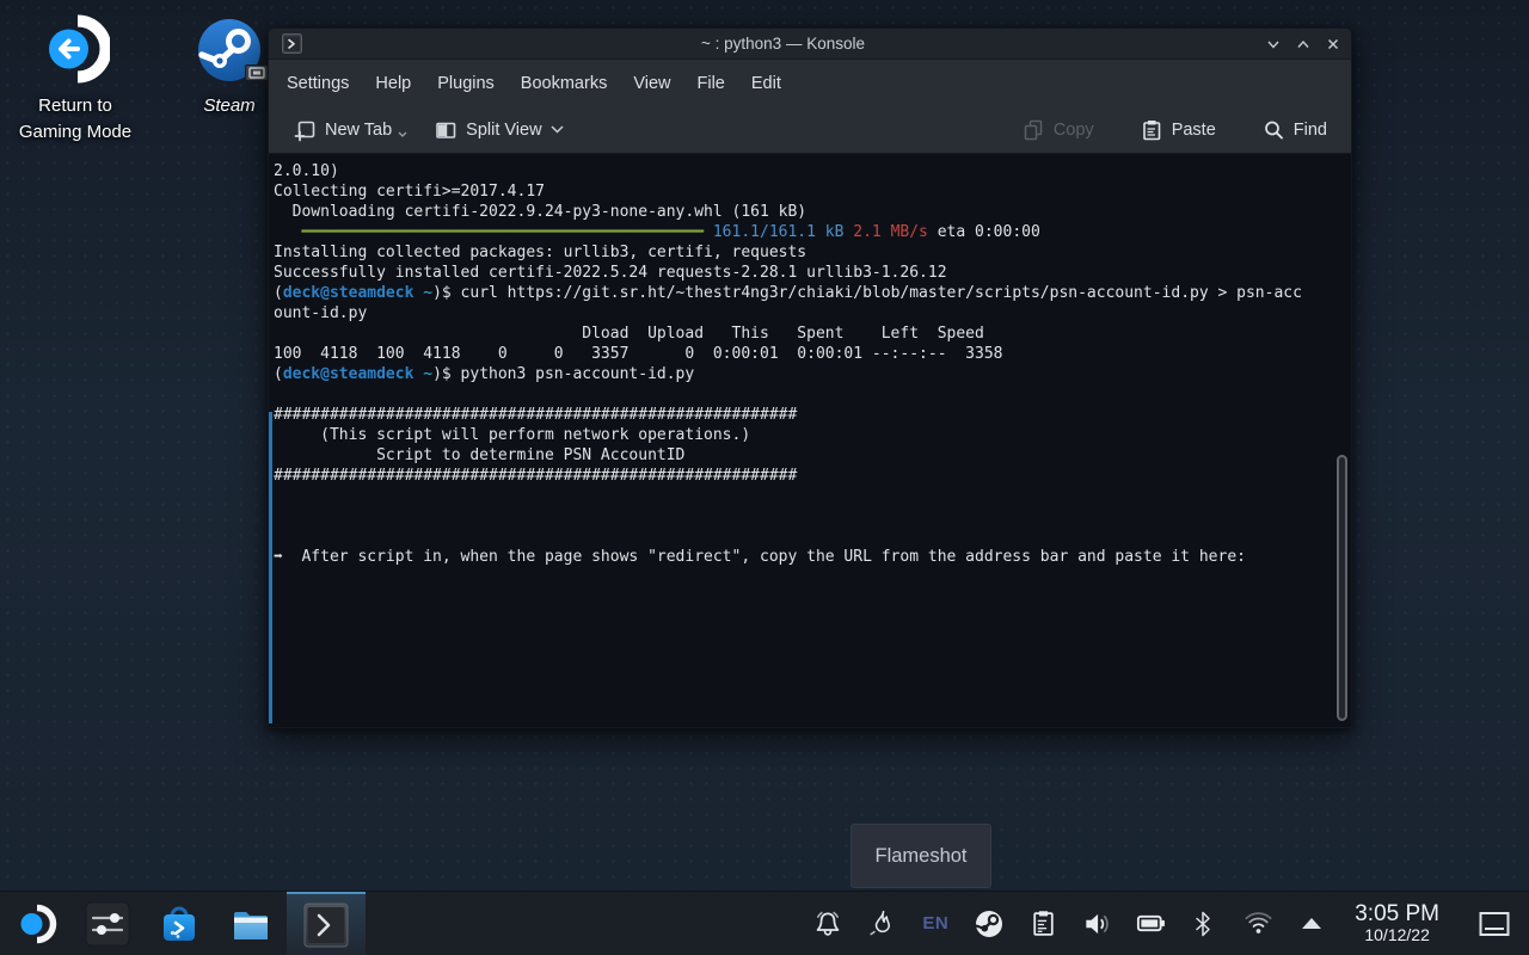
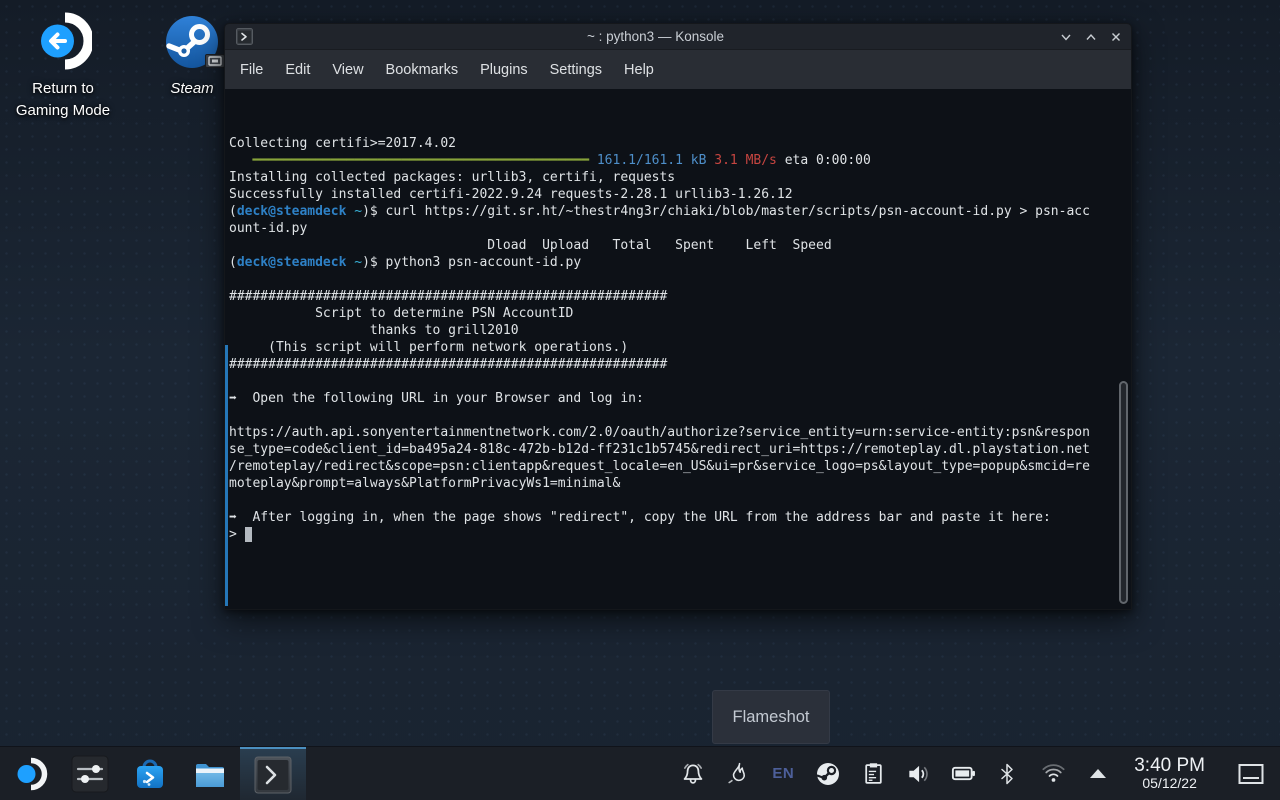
  Return to
  Gaming Mode
  Steam
  ~ : python3 — Konsole
- Settings
+ File
- Help
+ Edit
- Plugins
+ View
  Bookmarks
- View
+ Plugins
- File
+ Settings
- Edit
+ Help
- New Tab
- Split View
- Copy
- Paste
- Find
- 2.0.10)
- Collecting certifi>=2017.4.17
+ Collecting certifi>=2017.4.02
- Downloading certifi-2022.9.24-py3-none-any.whl (161 kB)
- ━━━━━━━━━━━━━━━━━━━━━━━━━━━━━━━━━━━━━━━━━━━ 161.1/161.1 kB 2.1 MB/s eta 0:00:00
+ ━━━━━━━━━━━━━━━━━━━━━━━━━━━━━━━━━━━━━━━━━━━ 161.1/161.1 kB 3.1 MB/s eta 0:00:00
  Installing collected packages: urllib3, certifi, requests
- Successfully installed certifi-2022.5.24 requests-2.28.1 urllib3-1.26.12
+ Successfully installed certifi-2022.9.24 requests-2.28.1 urllib3-1.26.12
  (deck@steamdeck ~)$ curl https://git.sr.ht/~thestr4ng3r/chiaki/blob/master/scripts/psn-account-id.py > psn-acc
  ount-id.py
- Dload Upload This Spent Left Speed
+ Dload Upload Total Spent Left Speed
- 100 4118 100 4118 0 0 3357 0 0:00:01 0:00:01 --:--:-- 3358
  (deck@steamdeck ~)$ python3 psn-account-id.py
  ########################################################
- (This script will perform network operations.)
+ Script to determine PSN AccountID
+ thanks to grill2010
- Script to determine PSN AccountID
+ (This script will perform network operations.)
  ########################################################
+ ➡ Open the following URL in your Browser and log in:
+ https://auth.api.sonyentertainmentnetwork.com/2.0/oauth/authorize?service_entity=urn:service-entity:psn&respon
+ se_type=code&client_id=ba495a24-818c-472b-b12d-ff231c1b5745&redirect_uri=https://remoteplay.dl.playstation.net
+ /remoteplay/redirect&scope=psn:clientapp&request_locale=en_US&ui=pr&service_logo=ps&layout_type=popup&smcid=re
+ moteplay&prompt=always&PlatformPrivacyWs1=minimal&
- ➡ After script in, when the page shows "redirect", copy the URL from the address bar and paste it here:
+ ➡ After logging in, when the page shows "redirect", copy the URL from the address bar and paste it here:
+ >
  Flameshot
  EN
- 3:05 PM
+ 3:40 PM
- 10/12/22
+ 05/12/22
